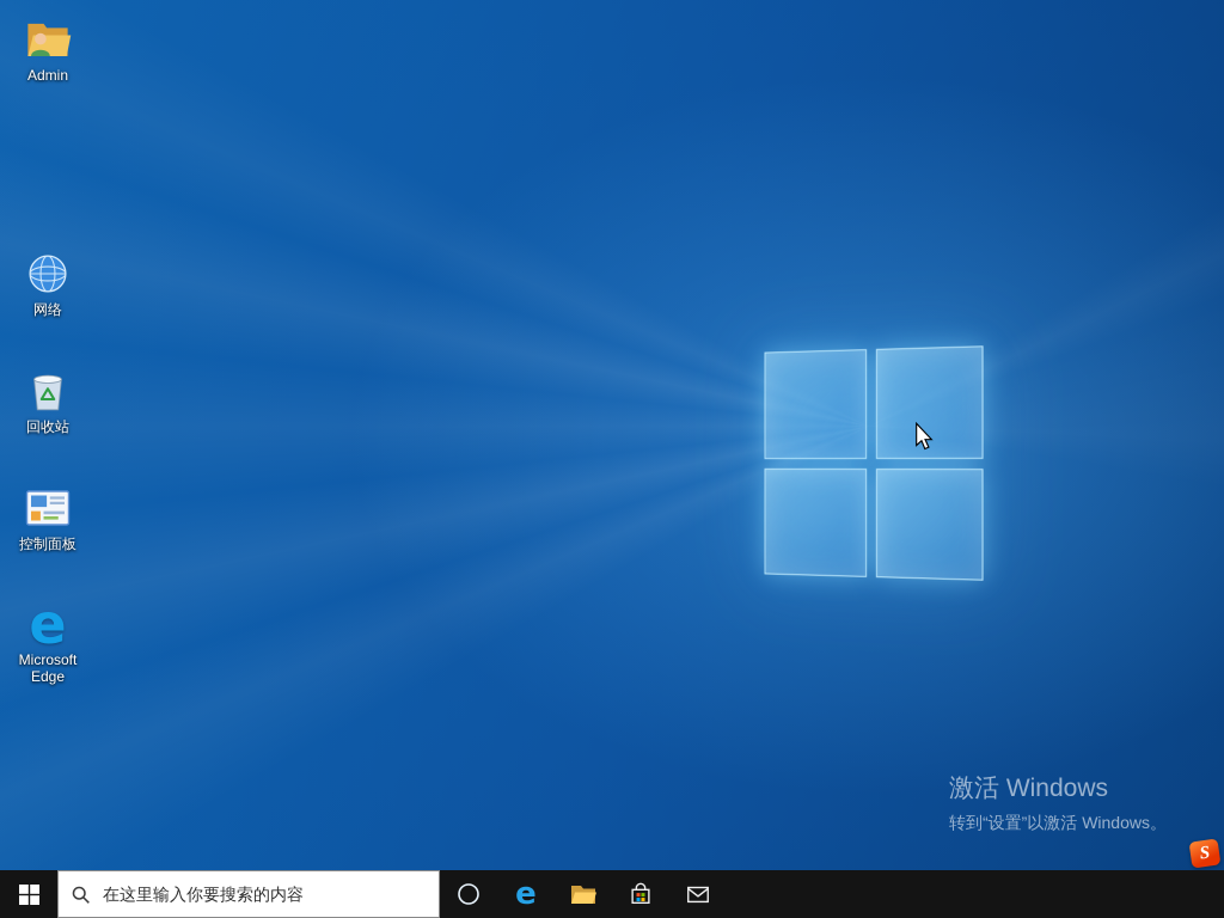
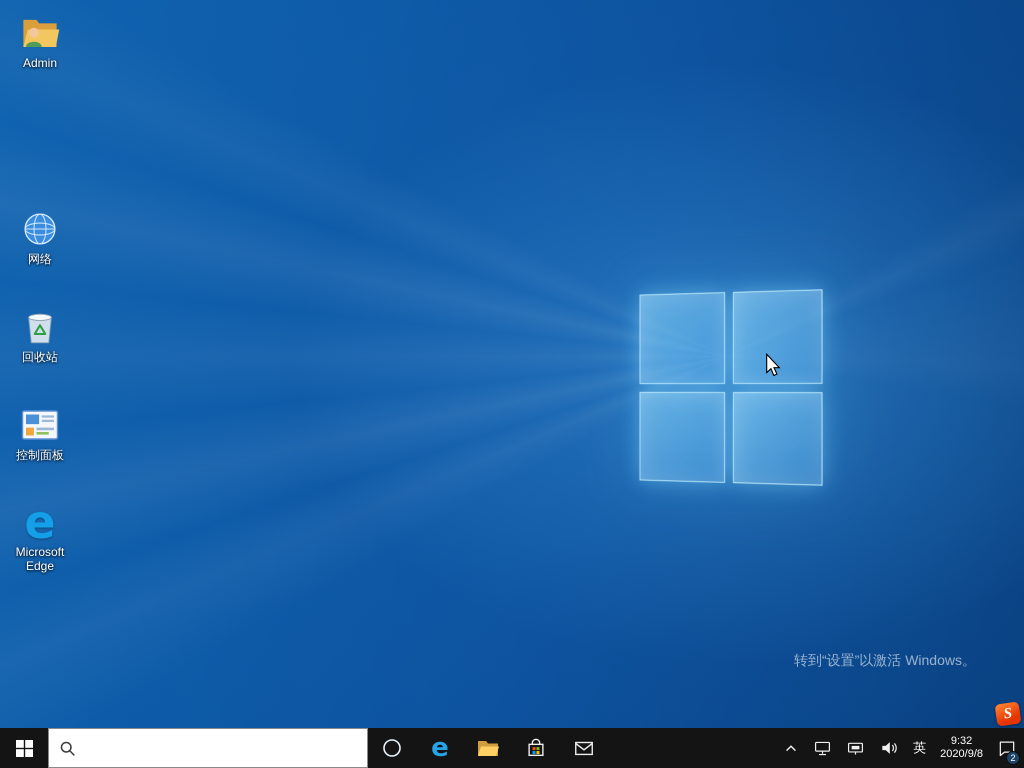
  Admin
  网络
  回收站
  控制面板
  e
  Microsoft Edge
- 激活 Windows
  转到“设置”以激活 Windows。
- 在这里输入你要搜索的内容
  e
+ 英
+ 9:32
+ 2020/9/8
+ 2
